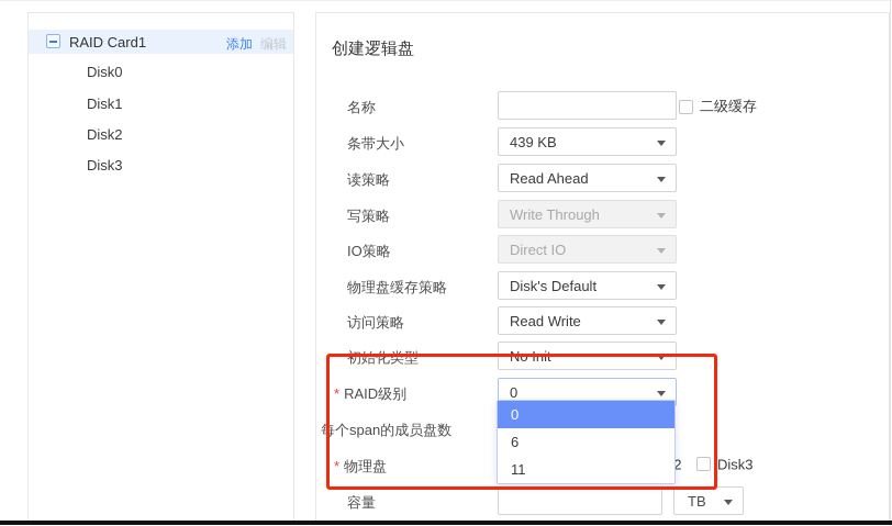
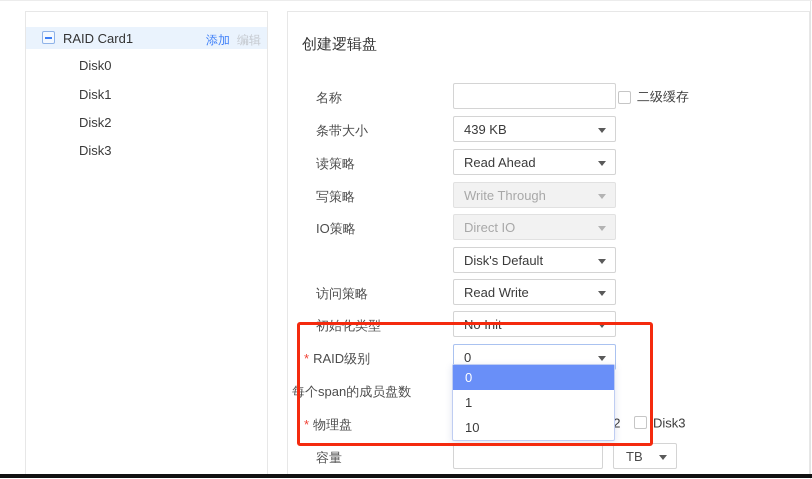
  RAID Card1
  添加
  编辑
  Disk0
  Disk1
  Disk2
  Disk3
  创建逻辑盘
  名称
  二级缓存
  条带大小
  439 KB
  读策略
  Read Ahead
  写策略
  Write Through
  IO策略
  Direct IO
- 物理盘缓存策略
  Disk's Default
  访问策略
  Read Write
  初始化类型
  No Init
  * RAID级别
  0
  每个span的成员盘数
  * 物理盘
  Disk3
  容量
  TB
  0
- 6
+ 1
- 11
+ 10
